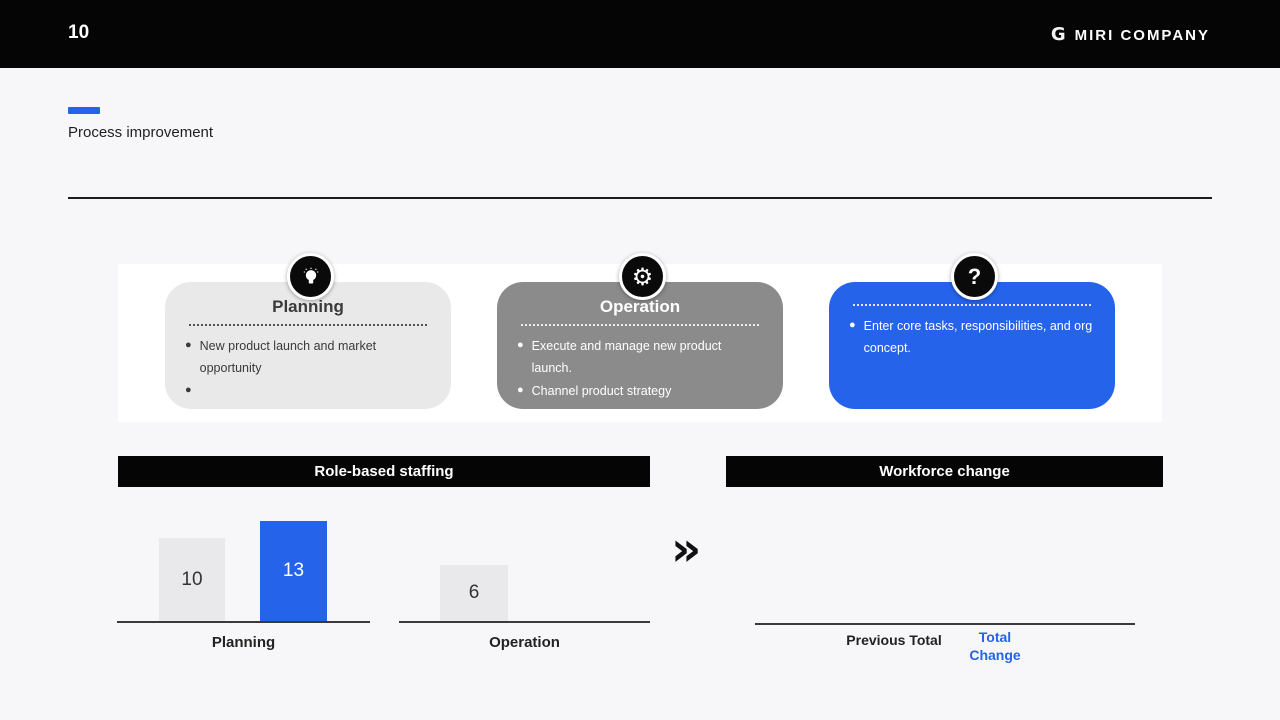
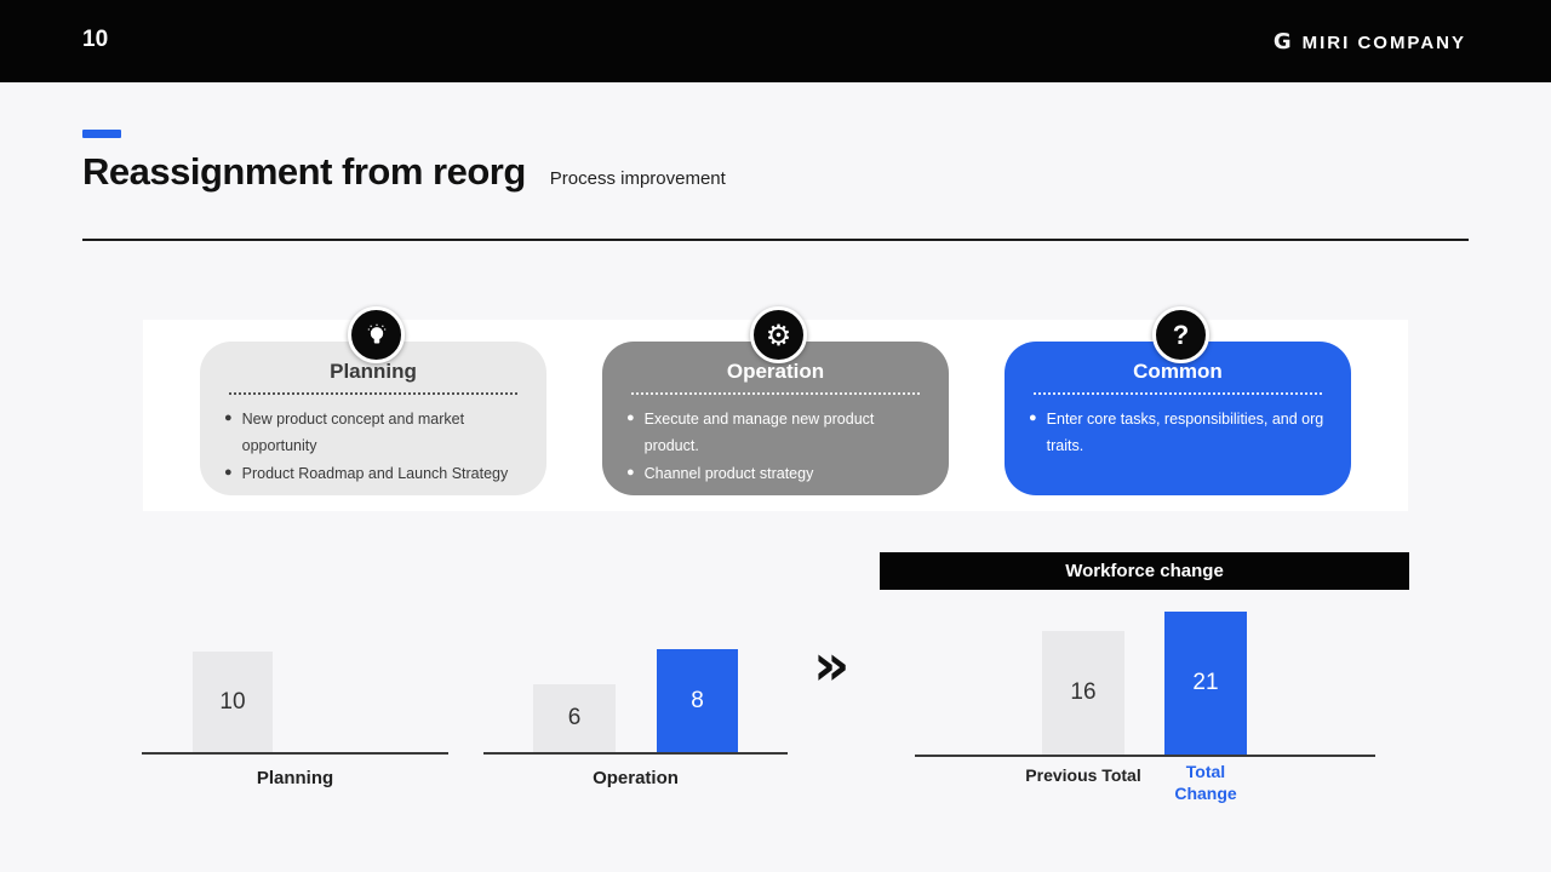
  10
  G
  MIRI COMPANY
+ Reassignment from reorg
  Process improvement
  Planning
  ●
- New product launch and market opportunity
+ New product concept and market opportunity
  ●
+ Product Roadmap and Launch Strategy
  Operation
  ●
- Execute and manage new product launch.
+ Execute and manage new product product.
  ●
  Channel product strategy
+ Common
  ●
- Enter core tasks, responsibilities, and org concept.
+ Enter core tasks, responsibilities, and org traits.
  ⚙
  ?
- Role-based staffing
  Workforce change
  10
- 13
  Planning
  6
+ 8
  Operation
  »
+ 16
+ 21
  Previous Total
  Total Change
